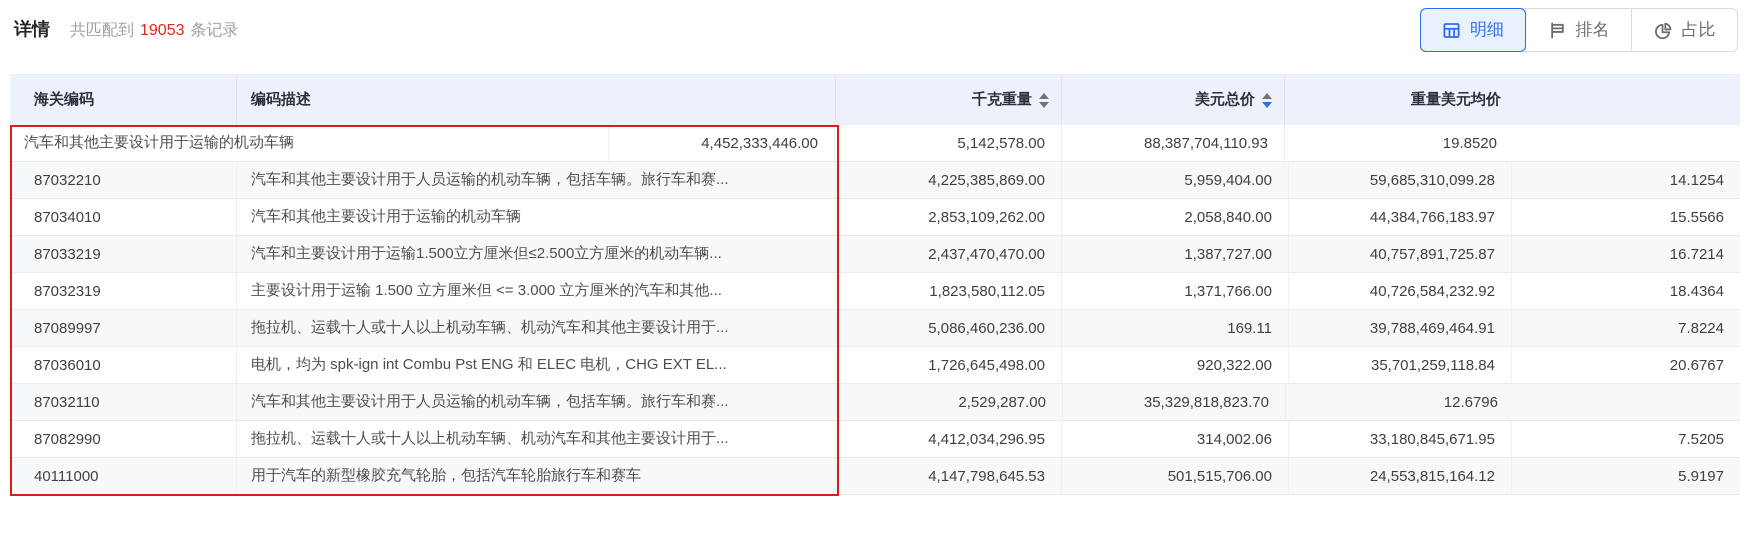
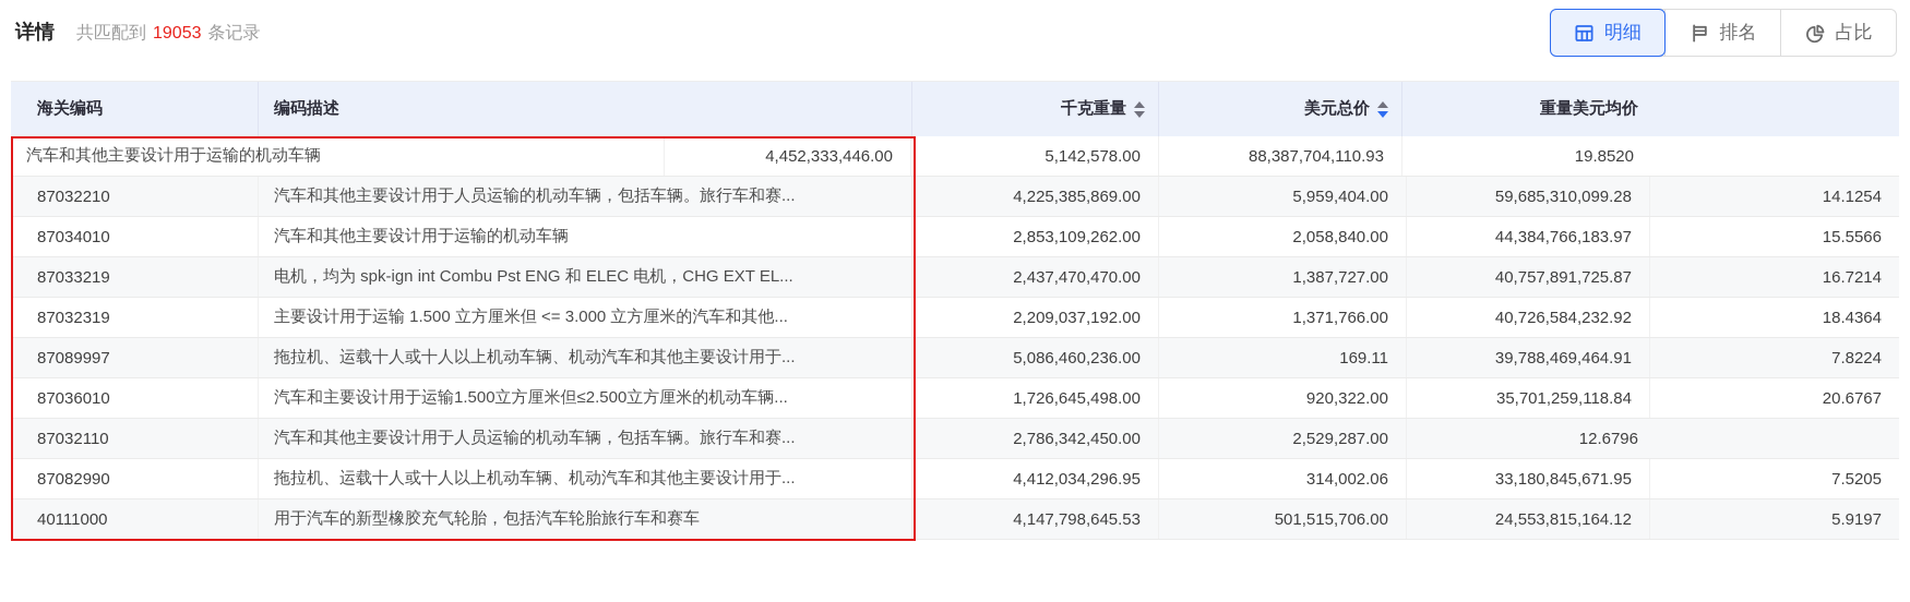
  详情
  共匹配到 19053 条记录
  明细
  排名
  占比
  海关编码
  编码描述
  千克重量
  美元总价
  重量美元均价
  汽车和其他主要设计用于运输的机动车辆
  4,452,333,446.00
  5,142,578.00
  88,387,704,110.93
  19.8520
  87032210
  汽车和其他主要设计用于人员运输的机动车辆，包括车辆。旅行车和赛...
  4,225,385,869.00
  5,959,404.00
  59,685,310,099.28
  14.1254
  87034010
  汽车和其他主要设计用于运输的机动车辆
  2,853,109,262.00
  2,058,840.00
  44,384,766,183.97
  15.5566
  87033219
- 汽车和主要设计用于运输1.500立方厘米但≤2.500立方厘米的机动车辆...
+ 电机，均为 spk-ign int Combu Pst ENG 和 ELEC 电机，CHG EXT EL...
  2,437,470,470.00
  1,387,727.00
  40,757,891,725.87
  16.7214
  87032319
  主要设计用于运输 1.500 立方厘米但 <= 3.000 立方厘米的汽车和其他...
- 1,823,580,112.05
+ 2,209,037,192.00
  1,371,766.00
  40,726,584,232.92
  18.4364
  87089997
  拖拉机、运载十人或十人以上机动车辆、机动汽车和其他主要设计用于...
  5,086,460,236.00
  169.11
  39,788,469,464.91
  7.8224
  87036010
- 电机，均为 spk-ign int Combu Pst ENG 和 ELEC 电机，CHG EXT EL...
+ 汽车和主要设计用于运输1.500立方厘米但≤2.500立方厘米的机动车辆...
  1,726,645,498.00
  920,322.00
  35,701,259,118.84
  20.6767
  87032110
  汽车和其他主要设计用于人员运输的机动车辆，包括车辆。旅行车和赛...
+ 2,786,342,450.00
  2,529,287.00
- 35,329,818,823.70
  12.6796
  87082990
  拖拉机、运载十人或十人以上机动车辆、机动汽车和其他主要设计用于...
  4,412,034,296.95
  314,002.06
  33,180,845,671.95
  7.5205
  40111000
  用于汽车的新型橡胶充气轮胎，包括汽车轮胎旅行车和赛车
  4,147,798,645.53
  501,515,706.00
  24,553,815,164.12
  5.9197
